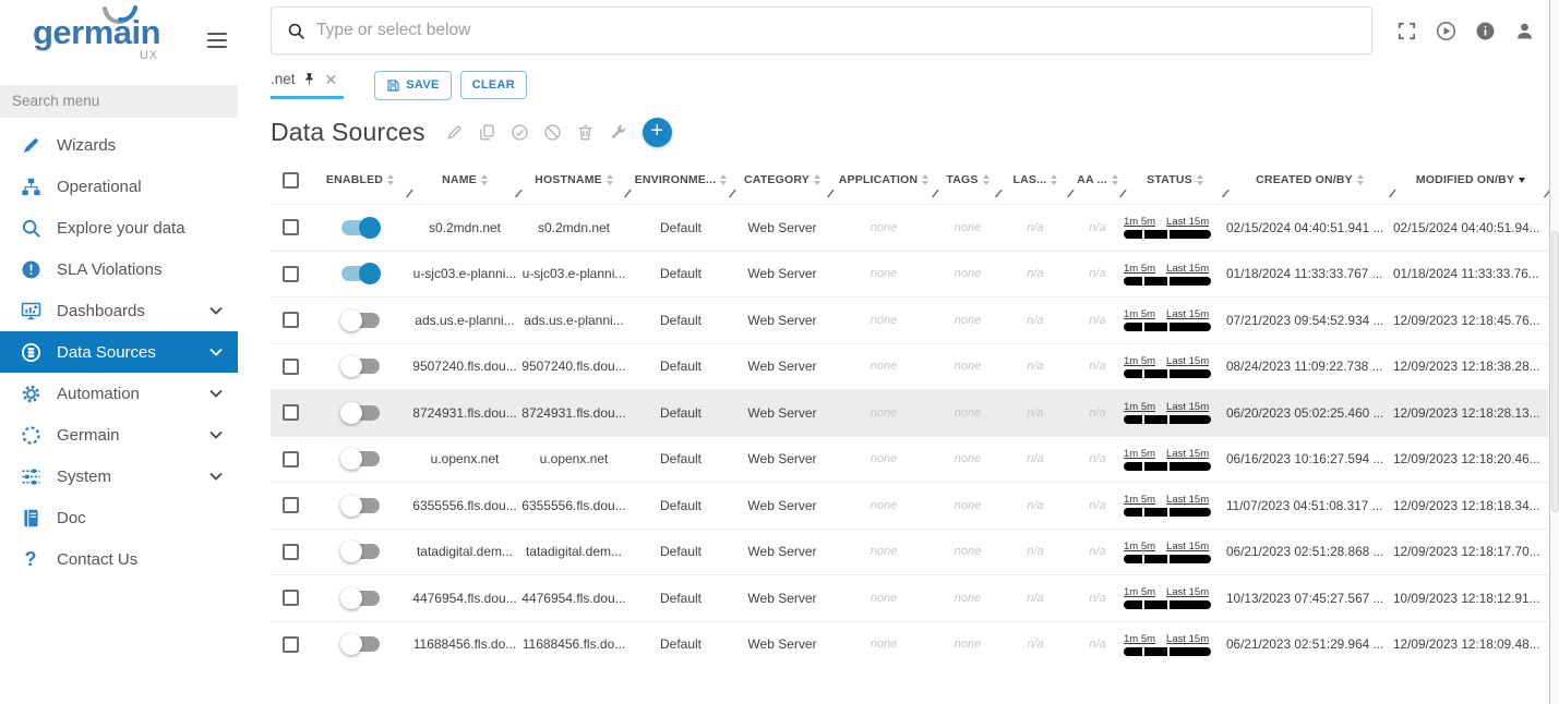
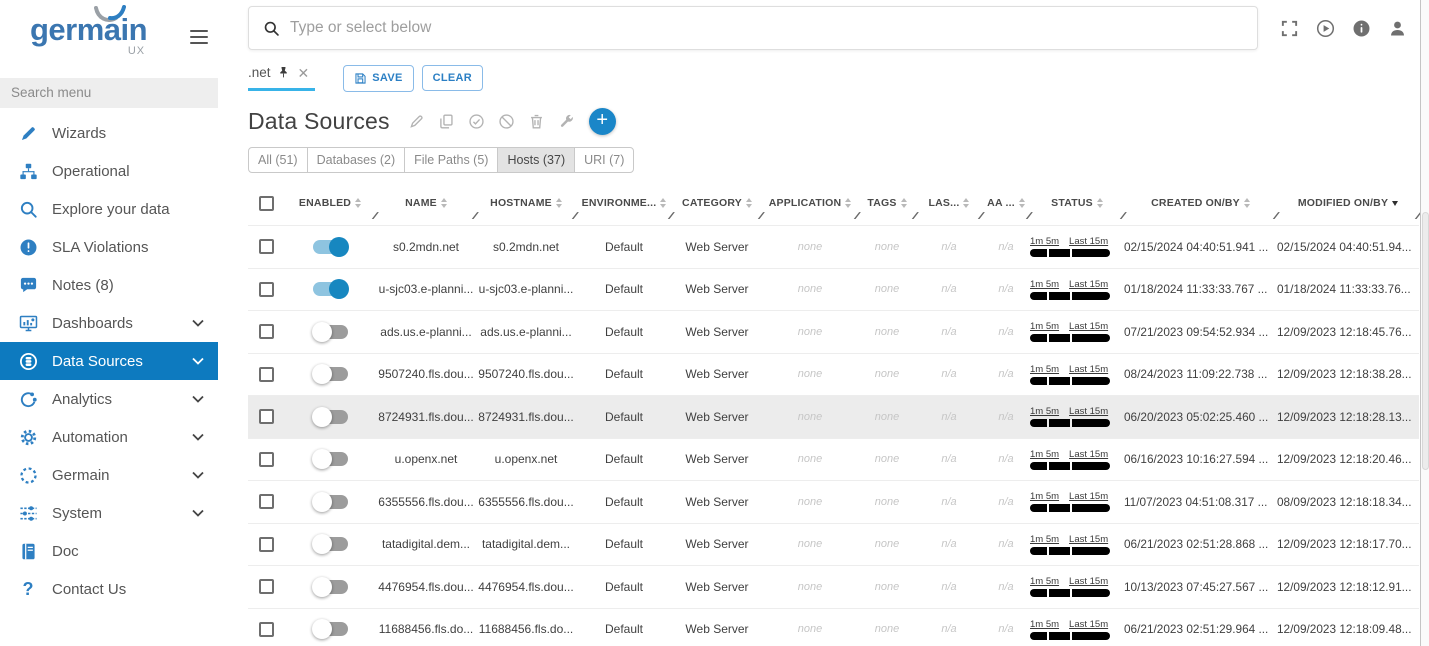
  germain
  UX
  Search menu
  Wizards
  Operational
  Explore your data
  SLA Violations
+ Notes (8)
  Dashboards
  Data Sources
+ Analytics
  Automation
  Germain
  System
  Doc
  ?
  Contact Us
  Type or select below
  .net
  ✕
  SAVE
  CLEAR
  Data Sources
  +
+ All (51)
+ Databases (2)
+ File Paths (5)
+ Hosts (37)
+ URI (7)
  ENABLED
  NAME
  HOSTNAME
  ENVIRONME...
  CATEGORY
  APPLICATION
  TAGS
  LAS...
  AA ...
  STATUS
  CREATED ON/BY
  MODIFIED ON/BY
  s0.2mdn.net
  s0.2mdn.net
  Default
  Web Server
  none
  none
  n/a
  n/a
  1m 5m
  Last 15m
  02/15/2024 04:40:51.941 ...
  02/15/2024 04:40:51.94...
  u-sjc03.e-planni...
  u-sjc03.e-planni...
  Default
  Web Server
  none
  none
  n/a
  n/a
  1m 5m
  Last 15m
  01/18/2024 11:33:33.767 ...
  01/18/2024 11:33:33.76...
  ads.us.e-planni...
  ads.us.e-planni...
  Default
  Web Server
  none
  none
  n/a
  n/a
  1m 5m
  Last 15m
  07/21/2023 09:54:52.934 ...
  12/09/2023 12:18:45.76...
  9507240.fls.dou...
  9507240.fls.dou...
  Default
  Web Server
  none
  none
  n/a
  n/a
  1m 5m
  Last 15m
  08/24/2023 11:09:22.738 ...
  12/09/2023 12:18:38.28...
  8724931.fls.dou...
  8724931.fls.dou...
  Default
  Web Server
  none
  none
  n/a
  n/a
  1m 5m
  Last 15m
  06/20/2023 05:02:25.460 ...
  12/09/2023 12:18:28.13...
  u.openx.net
  u.openx.net
  Default
  Web Server
  none
  none
  n/a
  n/a
  1m 5m
  Last 15m
  06/16/2023 10:16:27.594 ...
  12/09/2023 12:18:20.46...
  6355556.fls.dou...
  6355556.fls.dou...
  Default
  Web Server
  none
  none
  n/a
  n/a
  1m 5m
  Last 15m
  11/07/2023 04:51:08.317 ...
- 12/09/2023 12:18:18.34...
+ 08/09/2023 12:18:18.34...
  tatadigital.dem...
  tatadigital.dem...
  Default
  Web Server
  none
  none
  n/a
  n/a
  1m 5m
  Last 15m
  06/21/2023 02:51:28.868 ...
  12/09/2023 12:18:17.70...
  4476954.fls.dou...
  4476954.fls.dou...
  Default
  Web Server
  none
  none
  n/a
  n/a
  1m 5m
  Last 15m
  10/13/2023 07:45:27.567 ...
- 10/09/2023 12:18:12.91...
+ 12/09/2023 12:18:12.91...
  11688456.fls.do...
  11688456.fls.do...
  Default
  Web Server
  none
  none
  n/a
  n/a
  1m 5m
  Last 15m
  06/21/2023 02:51:29.964 ...
  12/09/2023 12:18:09.48...
